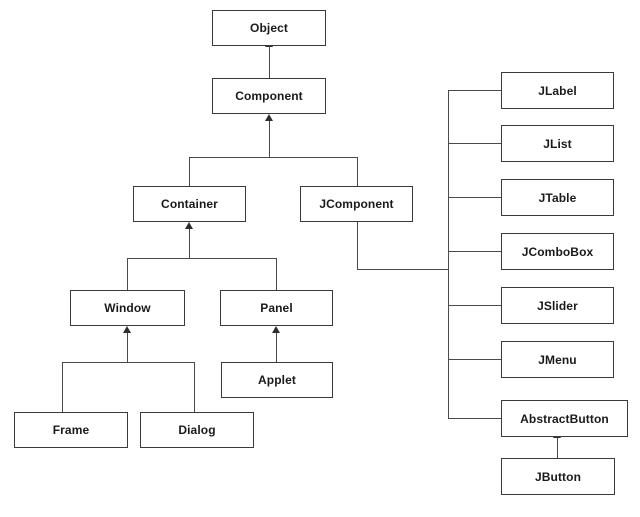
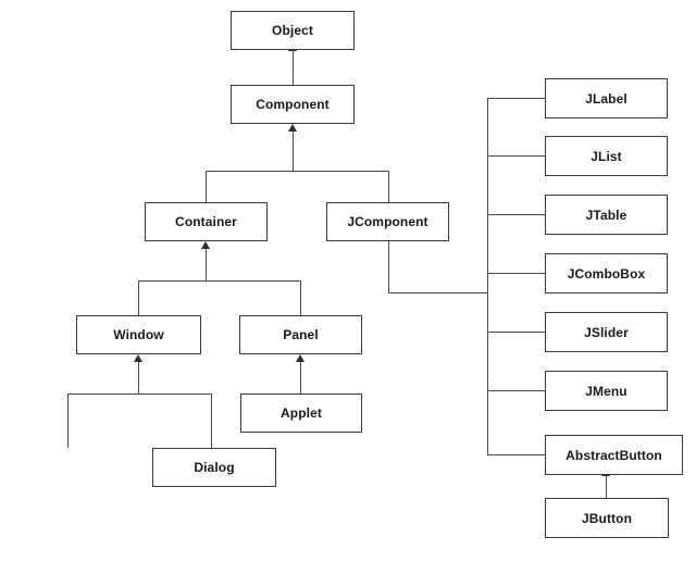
  Object
  Component
  Container
  JComponent
  Window
  Panel
  Applet
- Frame
  Dialog
  JLabel
  JList
  JTable
  JComboBox
  JSlider
  JMenu
  AbstractButton
  JButton
